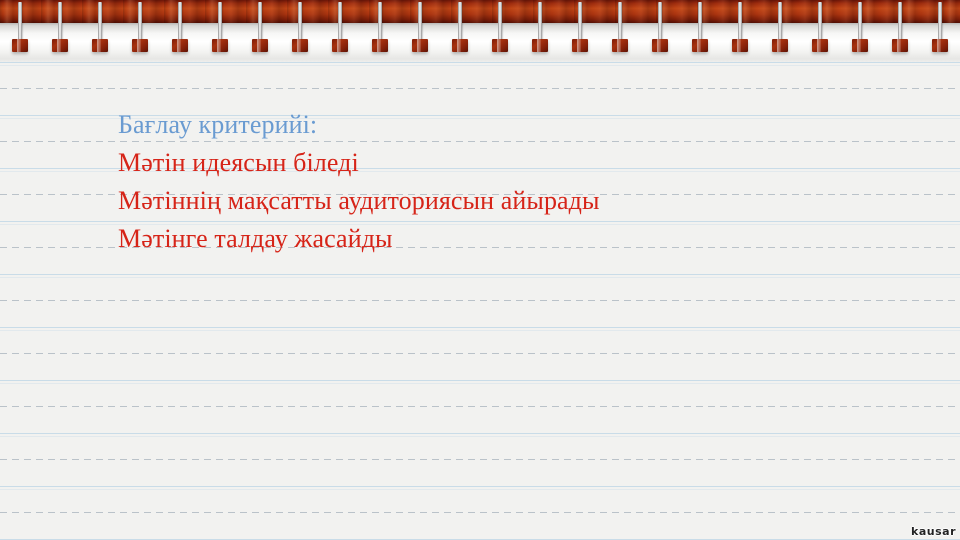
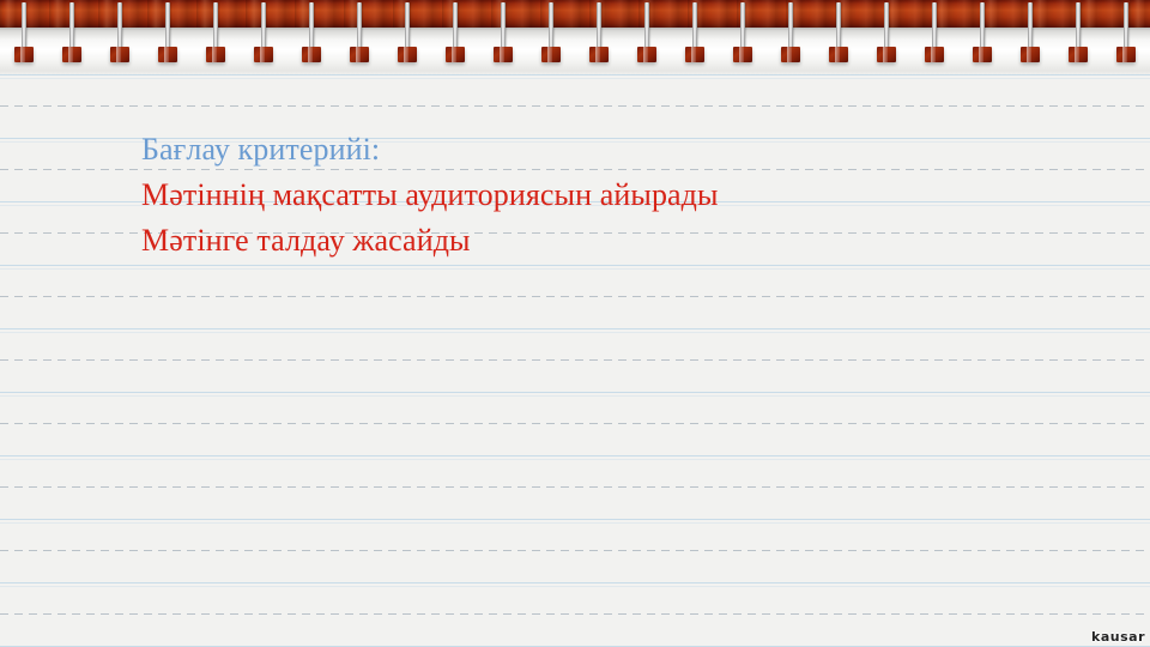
  Бағлау критерийі:
- Мәтін идеясын біледі
  Мәтіннің мақсатты аудиториясын айырады
  Мәтінге талдау жасайды
  kausar
